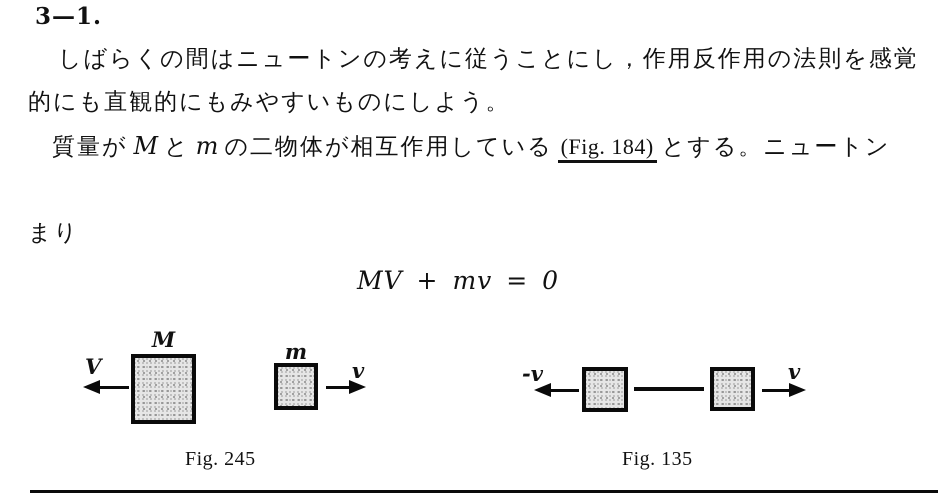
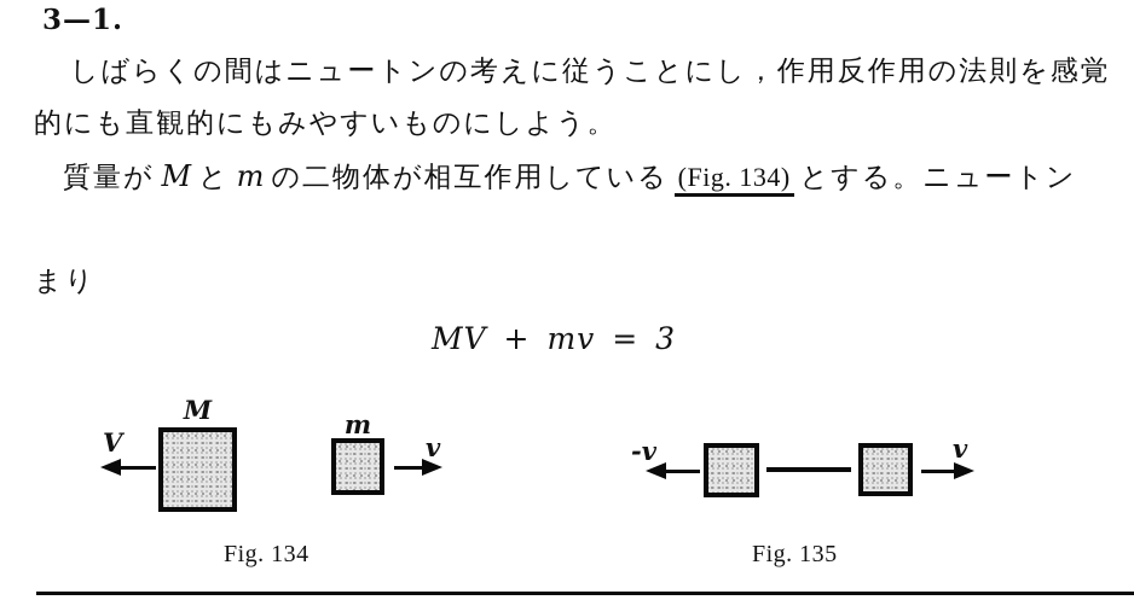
  3—1.
  しばらくの間はニュートンの考えに従うことにし，作用反作用の法則を感覚
  的にも直観的にもみやすいものにしよう。
- 質量が M と m の二物体が相互作用している (Fig. 184) とする。ニュートン
+ 質量が M と m の二物体が相互作用している (Fig. 134) とする。ニュートン
  まり
- MV + mv = 0
+ MV + mv = 3
  M
  V
  m
  v
- Fig. 245
+ Fig. 134
  -v
  v
  Fig. 135
